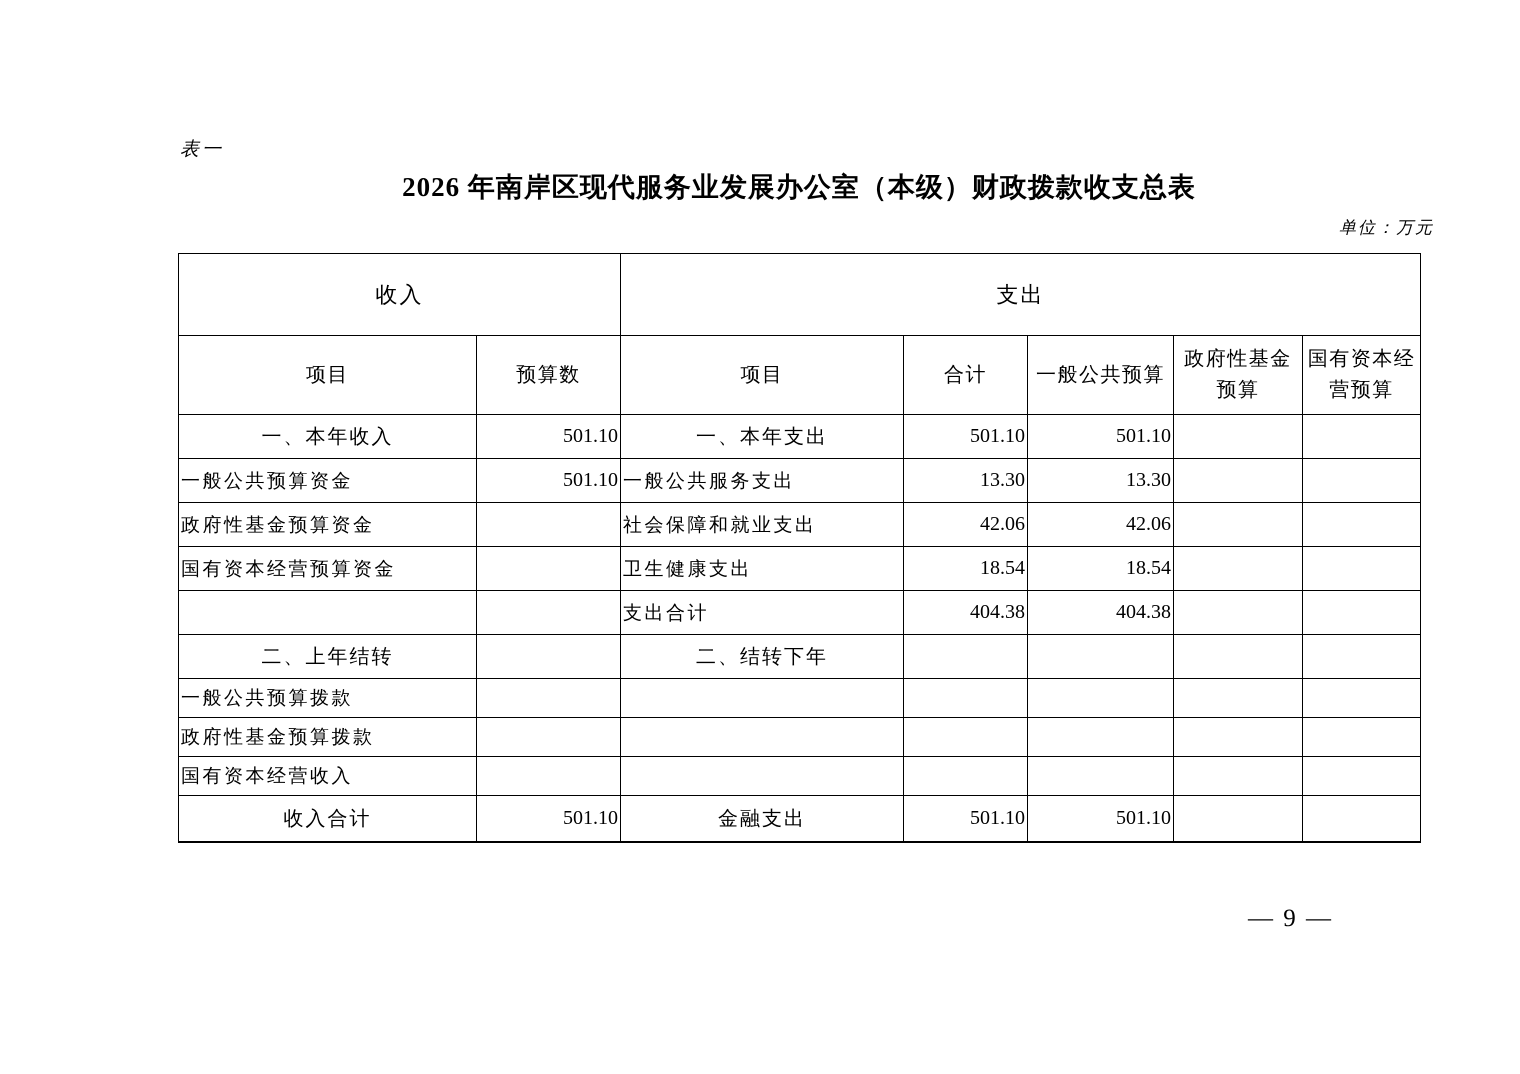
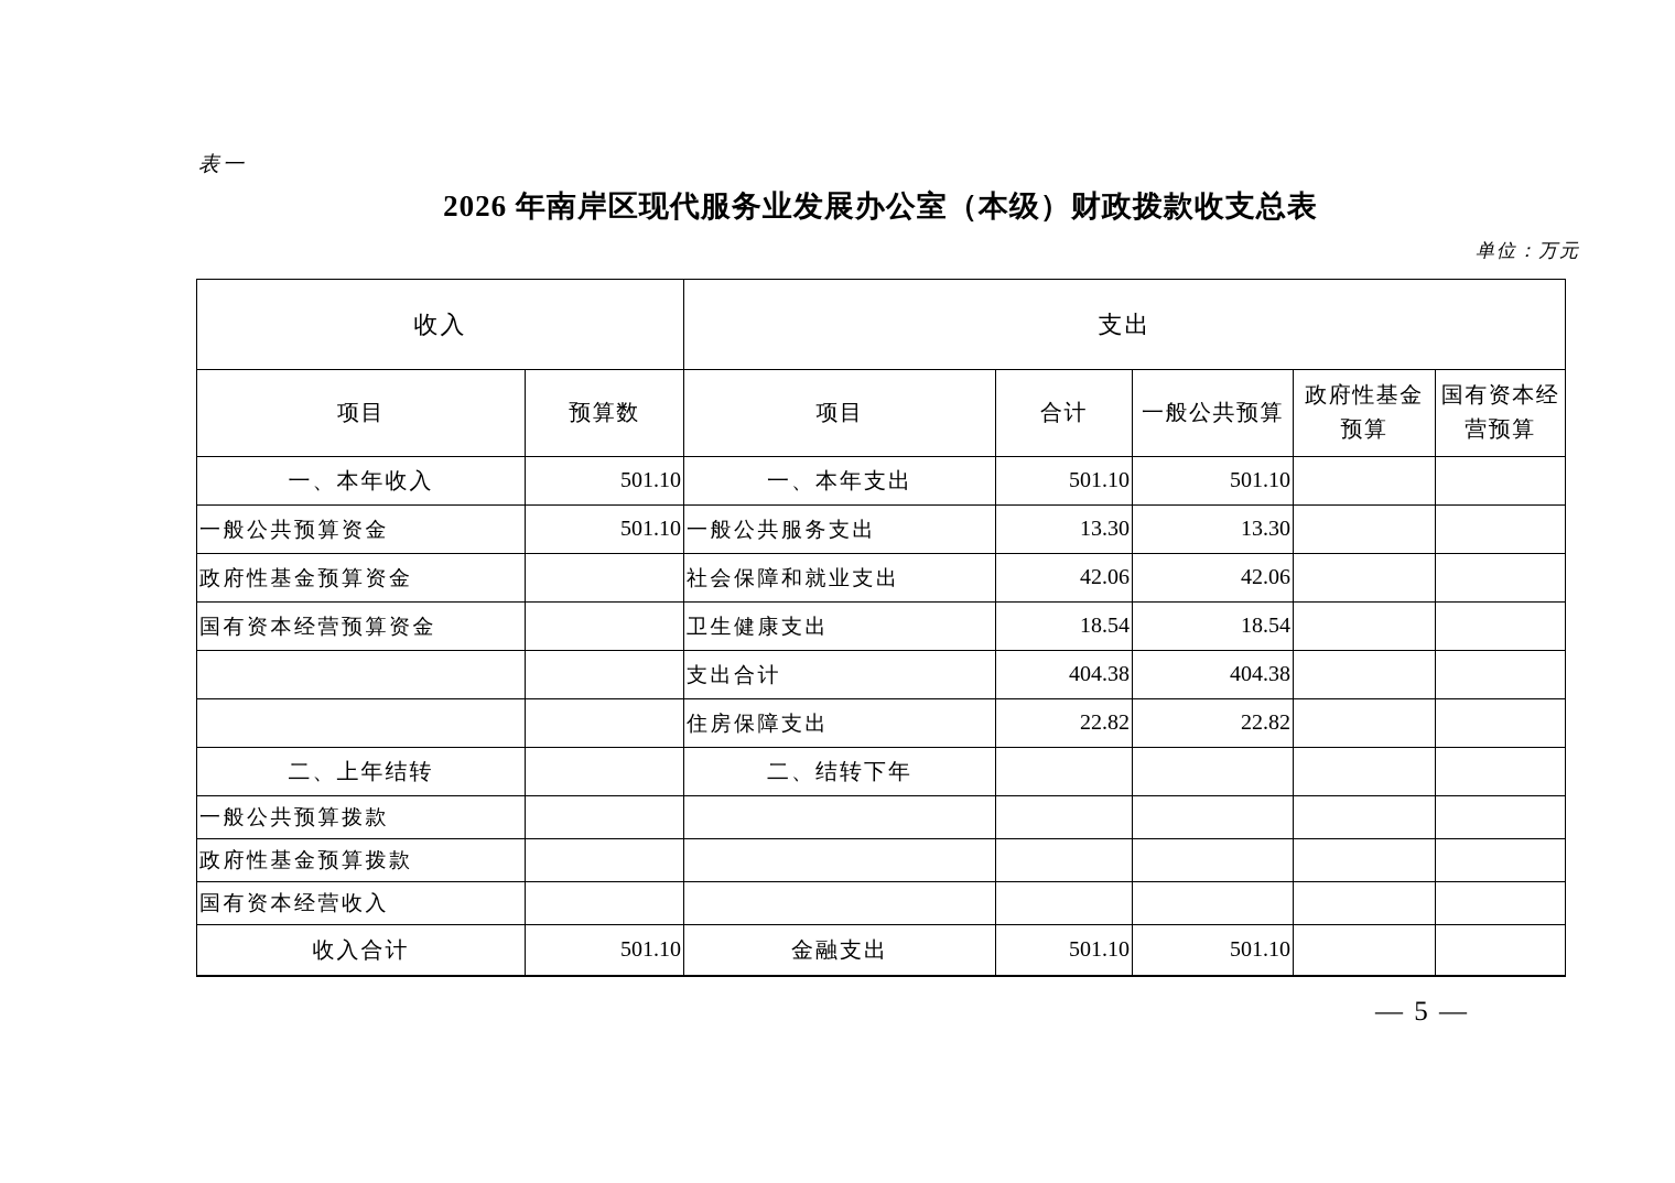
  表一
  2026 年南岸区现代服务业发展办公室（本级）财政拨款收支总表
  单位：万元
  收入	支出
  项目	预算数	项目	合计	一般公共预算	政府性基金预算	国有资本经营预算
  一、本年收入	501.10	一、本年支出	501.10	501.10
  一般公共预算资金	501.10	一般公共服务支出	13.30	13.30
  政府性基金预算资金		社会保障和就业支出	42.06	42.06
  国有资本经营预算资金		卫生健康支出	18.54	18.54
  		支出合计	404.38	404.38
+ 		住房保障支出	22.82	22.82
  二、上年结转		二、结转下年
  一般公共预算拨款
  政府性基金预算拨款
  国有资本经营收入
  收入合计	501.10	金融支出	501.10	501.10
- — 9 —
+ — 5 —
